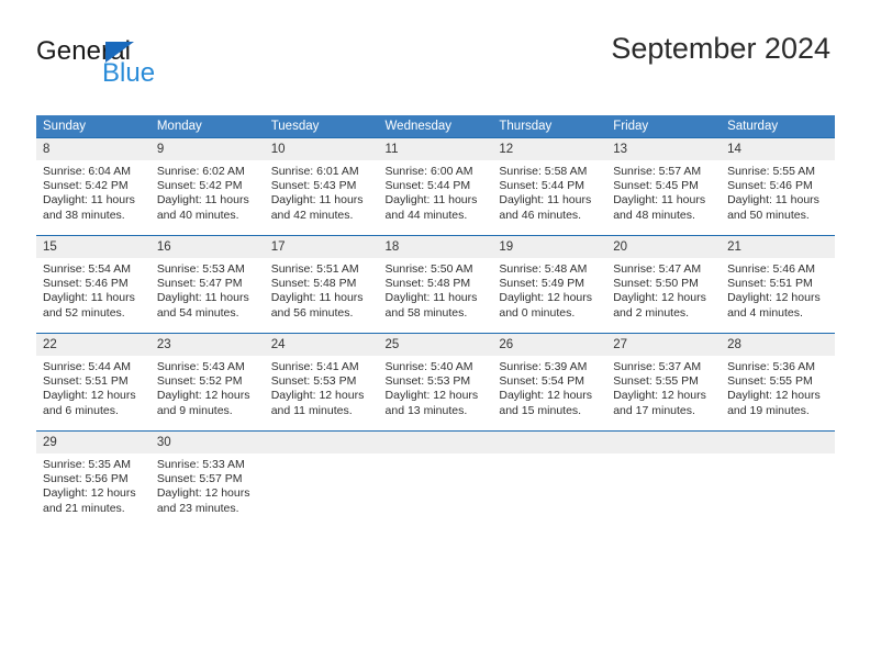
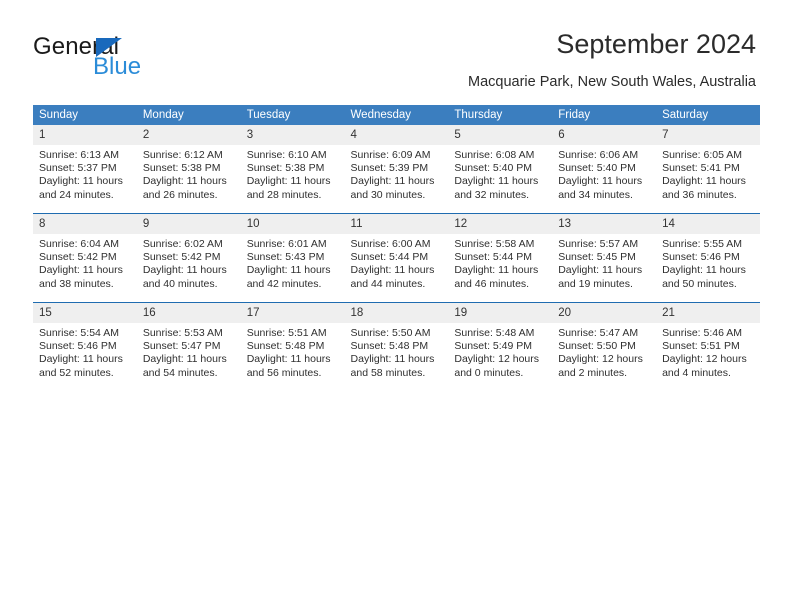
  General
  Blue
  September 2024
+ Macquarie Park, New South Wales, Australia
  Sunday	Monday	Tuesday	Wednesday	Thursday	Friday	Saturday
+ 1Sunrise: 6:13 AMSunset: 5:37 PMDaylight: 11 hours and 24 minutes.	2Sunrise: 6:12 AMSunset: 5:38 PMDaylight: 11 hours and 26 minutes.	3Sunrise: 6:10 AMSunset: 5:38 PMDaylight: 11 hours and 28 minutes.	4Sunrise: 6:09 AMSunset: 5:39 PMDaylight: 11 hours and 30 minutes.	5Sunrise: 6:08 AMSunset: 5:40 PMDaylight: 11 hours and 32 minutes.	6Sunrise: 6:06 AMSunset: 5:40 PMDaylight: 11 hours and 34 minutes.	7Sunrise: 6:05 AMSunset: 5:41 PMDaylight: 11 hours and 36 minutes.
- 8Sunrise: 6:04 AMSunset: 5:42 PMDaylight: 11 hours and 38 minutes.	9Sunrise: 6:02 AMSunset: 5:42 PMDaylight: 11 hours and 40 minutes.	10Sunrise: 6:01 AMSunset: 5:43 PMDaylight: 11 hours and 42 minutes.	11Sunrise: 6:00 AMSunset: 5:44 PMDaylight: 11 hours and 44 minutes.	12Sunrise: 5:58 AMSunset: 5:44 PMDaylight: 11 hours and 46 minutes.	13Sunrise: 5:57 AMSunset: 5:45 PMDaylight: 11 hours and 48 minutes.	14Sunrise: 5:55 AMSunset: 5:46 PMDaylight: 11 hours and 50 minutes.
+ 8Sunrise: 6:04 AMSunset: 5:42 PMDaylight: 11 hours and 38 minutes.	9Sunrise: 6:02 AMSunset: 5:42 PMDaylight: 11 hours and 40 minutes.	10Sunrise: 6:01 AMSunset: 5:43 PMDaylight: 11 hours and 42 minutes.	11Sunrise: 6:00 AMSunset: 5:44 PMDaylight: 11 hours and 44 minutes.	12Sunrise: 5:58 AMSunset: 5:44 PMDaylight: 11 hours and 46 minutes.	13Sunrise: 5:57 AMSunset: 5:45 PMDaylight: 11 hours and 19 minutes.	14Sunrise: 5:55 AMSunset: 5:46 PMDaylight: 11 hours and 50 minutes.
  15Sunrise: 5:54 AMSunset: 5:46 PMDaylight: 11 hours and 52 minutes.	16Sunrise: 5:53 AMSunset: 5:47 PMDaylight: 11 hours and 54 minutes.	17Sunrise: 5:51 AMSunset: 5:48 PMDaylight: 11 hours and 56 minutes.	18Sunrise: 5:50 AMSunset: 5:48 PMDaylight: 11 hours and 58 minutes.	19Sunrise: 5:48 AMSunset: 5:49 PMDaylight: 12 hours and 0 minutes.	20Sunrise: 5:47 AMSunset: 5:50 PMDaylight: 12 hours and 2 minutes.	21Sunrise: 5:46 AMSunset: 5:51 PMDaylight: 12 hours and 4 minutes.
- 22Sunrise: 5:44 AMSunset: 5:51 PMDaylight: 12 hours and 6 minutes.	23Sunrise: 5:43 AMSunset: 5:52 PMDaylight: 12 hours and 9 minutes.	24Sunrise: 5:41 AMSunset: 5:53 PMDaylight: 12 hours and 11 minutes.	25Sunrise: 5:40 AMSunset: 5:53 PMDaylight: 12 hours and 13 minutes.	26Sunrise: 5:39 AMSunset: 5:54 PMDaylight: 12 hours and 15 minutes.	27Sunrise: 5:37 AMSunset: 5:55 PMDaylight: 12 hours and 17 minutes.	28Sunrise: 5:36 AMSunset: 5:55 PMDaylight: 12 hours and 19 minutes.
- 29Sunrise: 5:35 AMSunset: 5:56 PMDaylight: 12 hours and 21 minutes.	30Sunrise: 5:33 AMSunset: 5:57 PMDaylight: 12 hours and 23 minutes.
